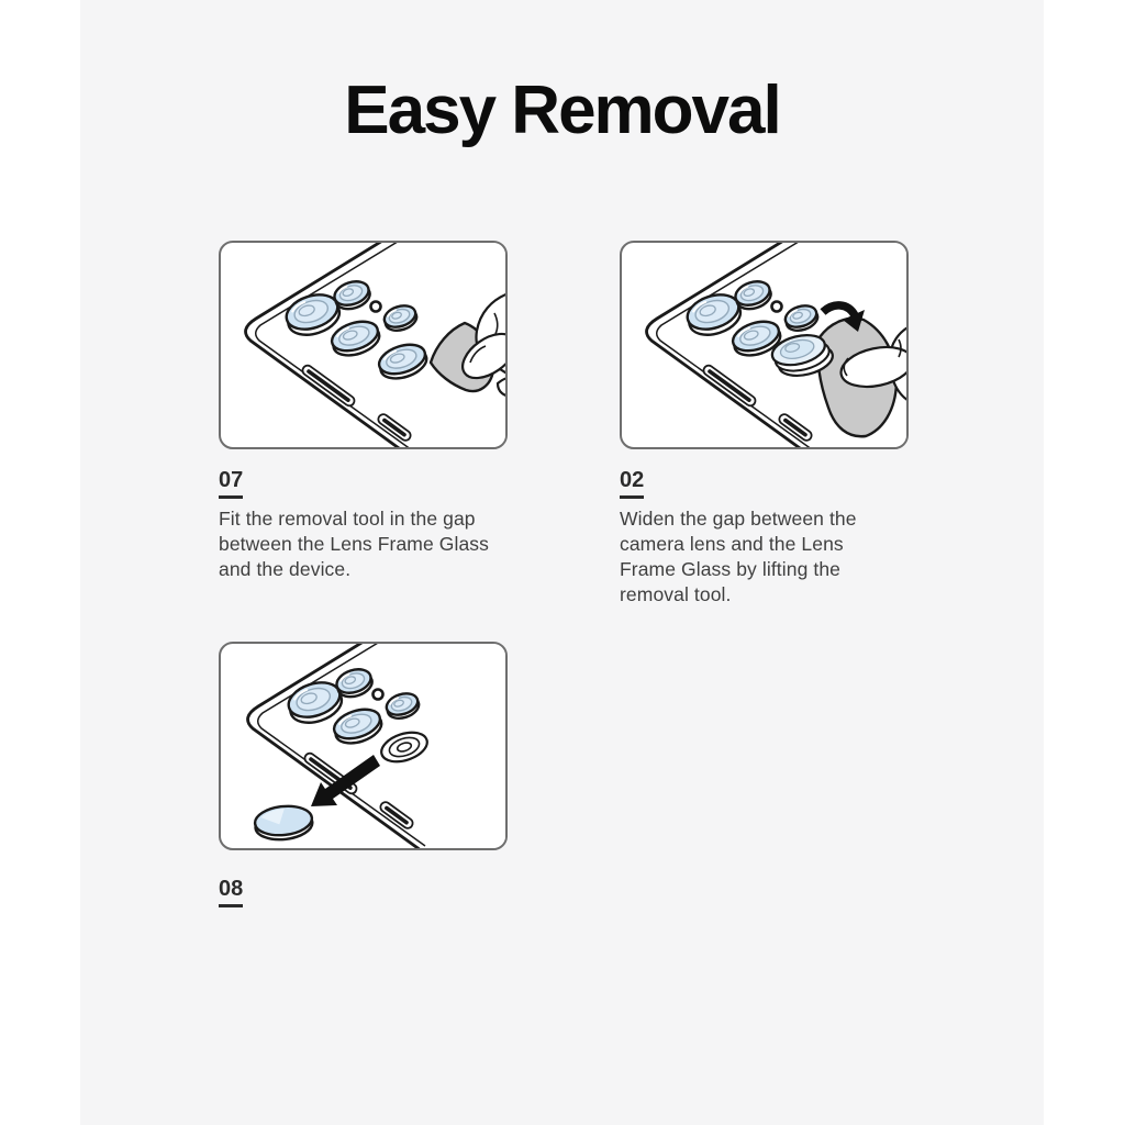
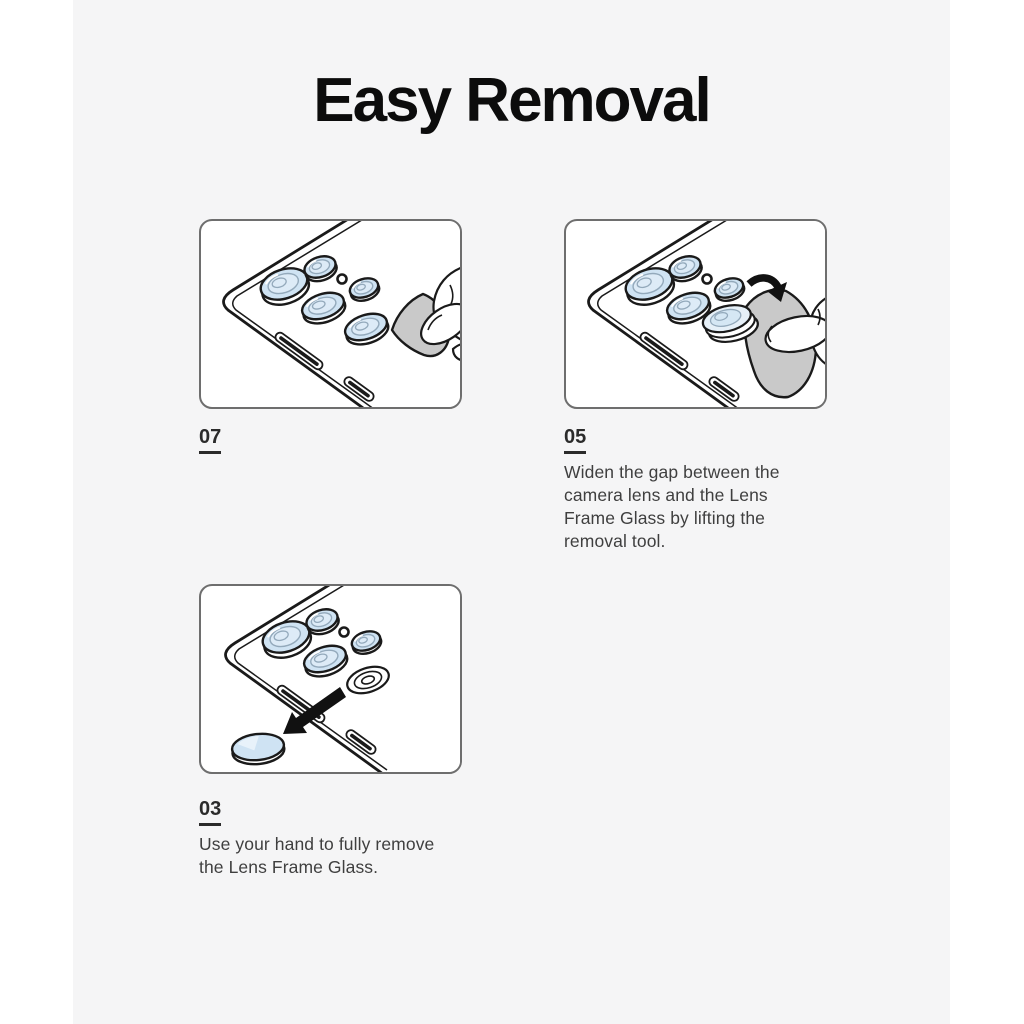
  Easy Removal
  07
- Fit the removal tool in the gap
- between the Lens Frame Glass
- and the device.
- 02
+ 05
  Widen the gap between the
  camera lens and the Lens
  Frame Glass by lifting the
  removal tool.
- 08
+ 03
+ Use your hand to fully remove
+ the Lens Frame Glass.
